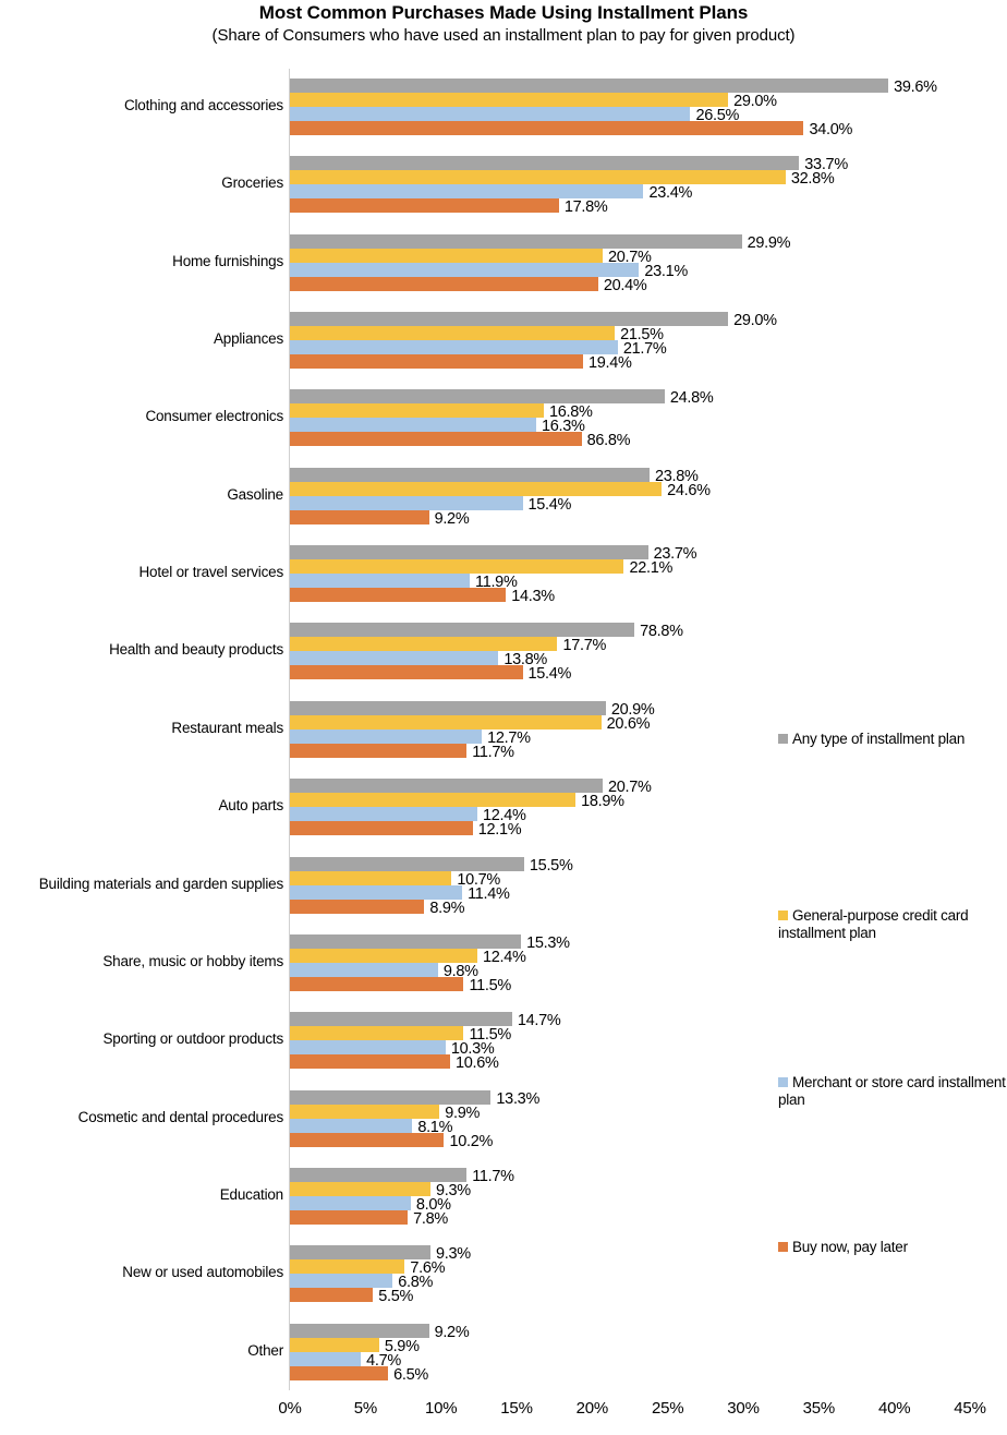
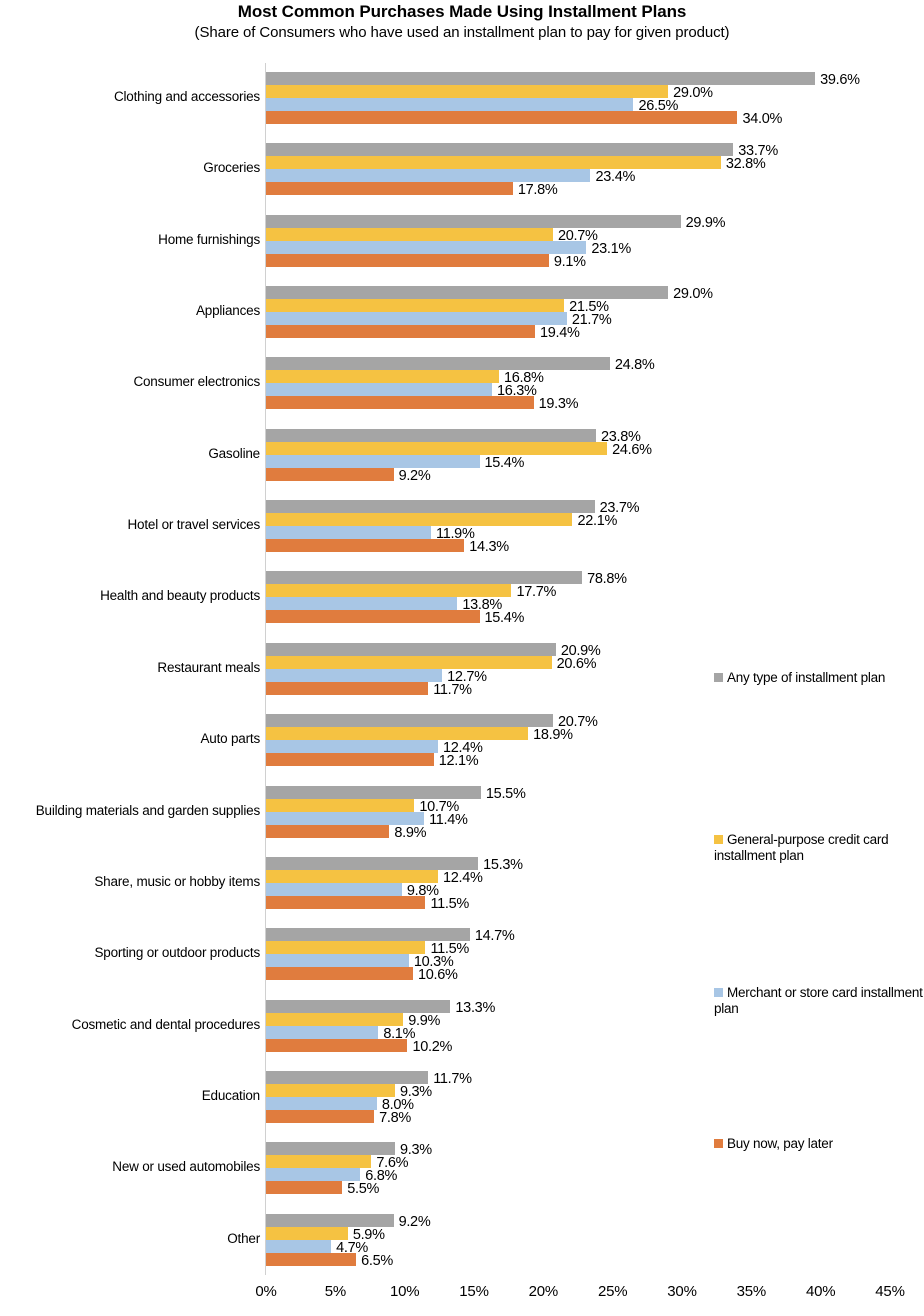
  Most Common Purchases Made Using Installment Plans
  (Share of Consumers who have used an installment plan to pay for given product)
  Clothing and accessories
  39.6%
  29.0%
  26.5%
  34.0%
  Groceries
  33.7%
  32.8%
  23.4%
  17.8%
  Home furnishings
  29.9%
  20.7%
  23.1%
- 20.4%
+ 9.1%
  Appliances
  29.0%
  21.5%
  21.7%
  19.4%
  Consumer electronics
  24.8%
  16.8%
  16.3%
- 86.8%
+ 19.3%
  Gasoline
  23.8%
  24.6%
  15.4%
  9.2%
  Hotel or travel services
  23.7%
  22.1%
  11.9%
  14.3%
  Health and beauty products
  78.8%
  17.7%
  13.8%
  15.4%
  Restaurant meals
  20.9%
  20.6%
  12.7%
  11.7%
  Auto parts
  20.7%
  18.9%
  12.4%
  12.1%
  Building materials and garden supplies
  15.5%
  10.7%
  11.4%
  8.9%
  Share, music or hobby items
  15.3%
  12.4%
  9.8%
  11.5%
  Sporting or outdoor products
  14.7%
  11.5%
  10.3%
  10.6%
  Cosmetic and dental procedures
  13.3%
  9.9%
  8.1%
  10.2%
  Education
  11.7%
  9.3%
  8.0%
  7.8%
  New or used automobiles
  9.3%
  7.6%
  6.8%
  5.5%
  Other
  9.2%
  5.9%
  4.7%
  6.5%
  Any type of installment plan
  General-purpose credit card installment plan
  Merchant or store card installment plan
  Buy now, pay later
  0%
  5%
  10%
  15%
  20%
  25%
  30%
  35%
  40%
  45%
